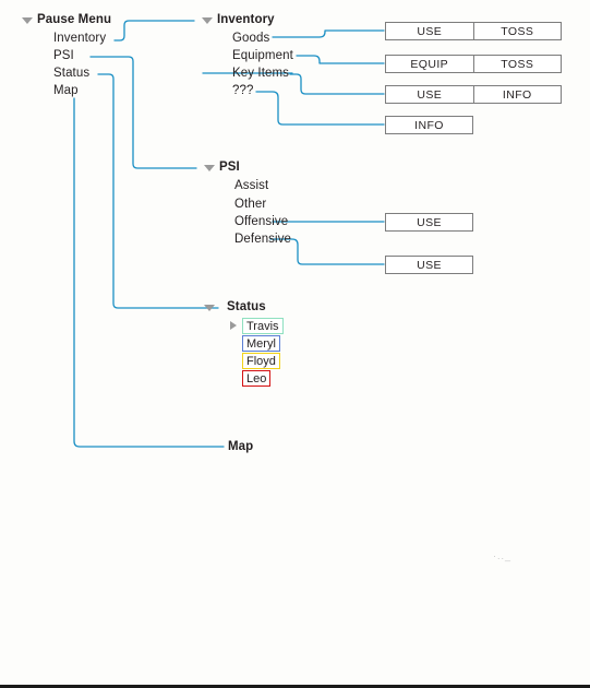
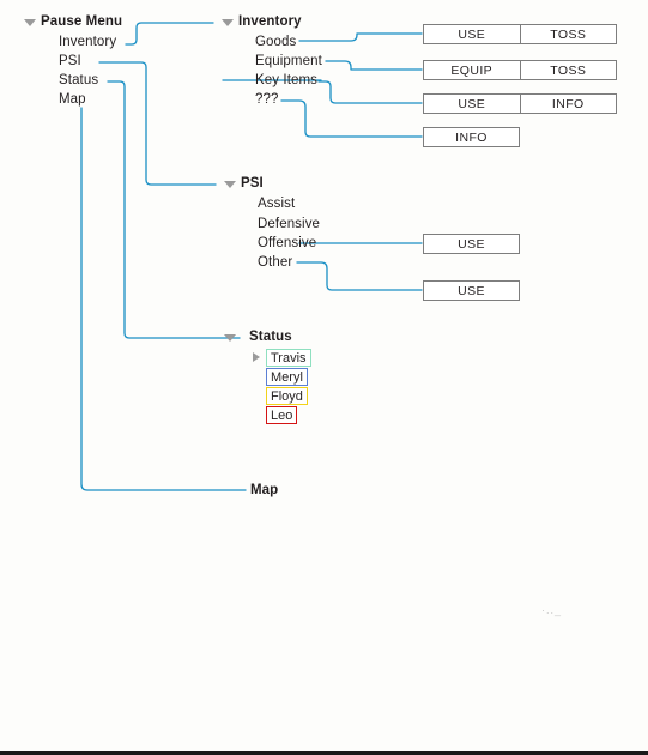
  Pause Menu
  Inventory
  PSI
  Status
  Map
  Inventory
  Goods
  Equipment
  Key Items
  ???
  PSI
  Assist
- Other
+ Defensive
  Offensive
- Defensive
+ Other
  Status
  Travis
  Meryl
  Floyd
  Leo
  Map
  USE
  TOSS
  EQUIP
  TOSS
  USE
  INFO
  INFO
  USE
  USE
  ·.._
